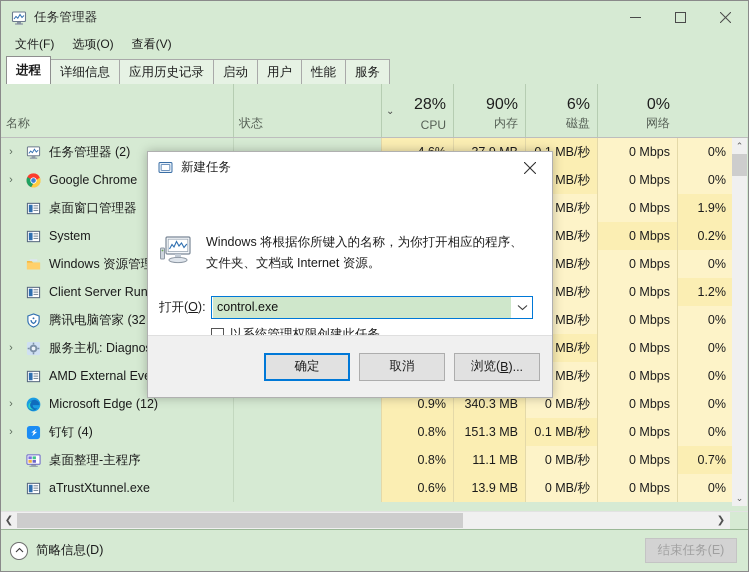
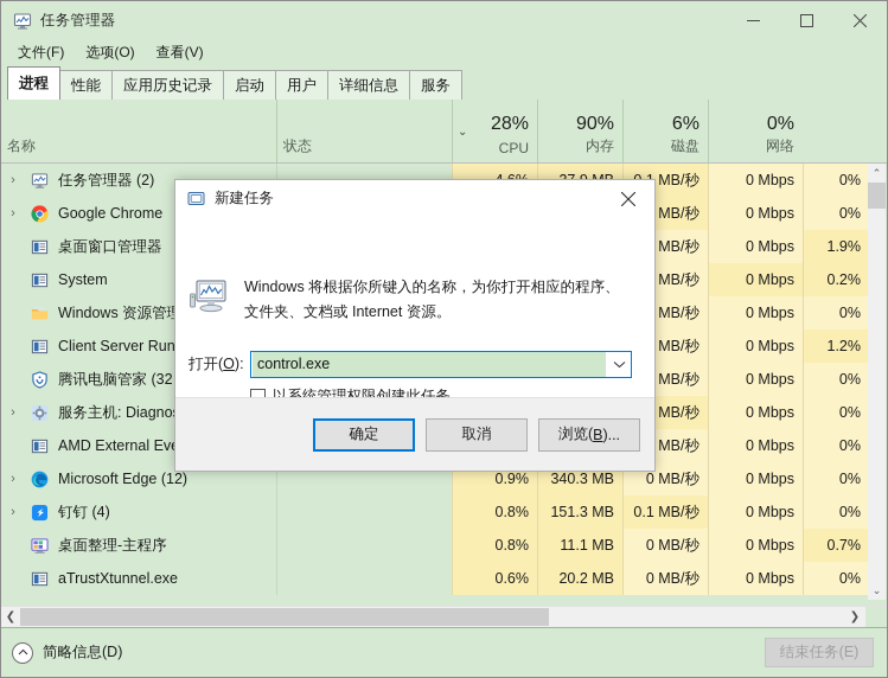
  任务管理器
  文件(F)
  选项(O)
  查看(V)
  进程
- 详细信息
+ 性能
  应用历史记录
  启动
  用户
- 性能
+ 详细信息
  服务
  名称
  状态
  28%
  CPU
  90%
  内存
  6%
  磁盘
  0%
  网络
  ⌄
  ›
  任务管理器 (2)
  0 Mbps
  0%
  ›
  Google Chrome
  MB/秒
  0 Mbps
  0%
  桌面窗口管理器
  MB/秒
  0 Mbps
  1.9%
  System
  MB/秒
  0 Mbps
  0.2%
  Windows 资源管
  MB/秒
  0 Mbps
  0%
  MB/秒
  0 Mbps
  1.2%
  腾讯电脑管家 (32
  MB/秒
  0 Mbps
  0%
  ›
  MB/秒
  0 Mbps
  0%
  MB/秒
  0 Mbps
  0%
  ›
  Microsoft Edge (12)
  0.9%
  340.3 MB
  0 MB/秒
  0 Mbps
  0%
  ›
  钉钉 (4)
  0.8%
  151.3 MB
  0.1 MB/秒
  0 Mbps
  0%
  桌面整理-主程序
  0.8%
  11.1 MB
  0 MB/秒
  0 Mbps
  0.7%
  aTrustXtunnel.exe
  0.6%
- 13.9 MB
+ 20.2 MB
  0 MB/秒
  0 Mbps
  0%
  ⌃
  ⌄
  ❮
  ❯
  简略信息(D)
  结束任务(E)
  新建任务
  Windows 将根据你所键入的名称，为你打开相应的程序、
  文件夹、文档或 Internet 资源。
  打开(O):
  control.exe
  以系统管理权限创建此任务。
  确定
  取消
  浏览(
  B
  )...
